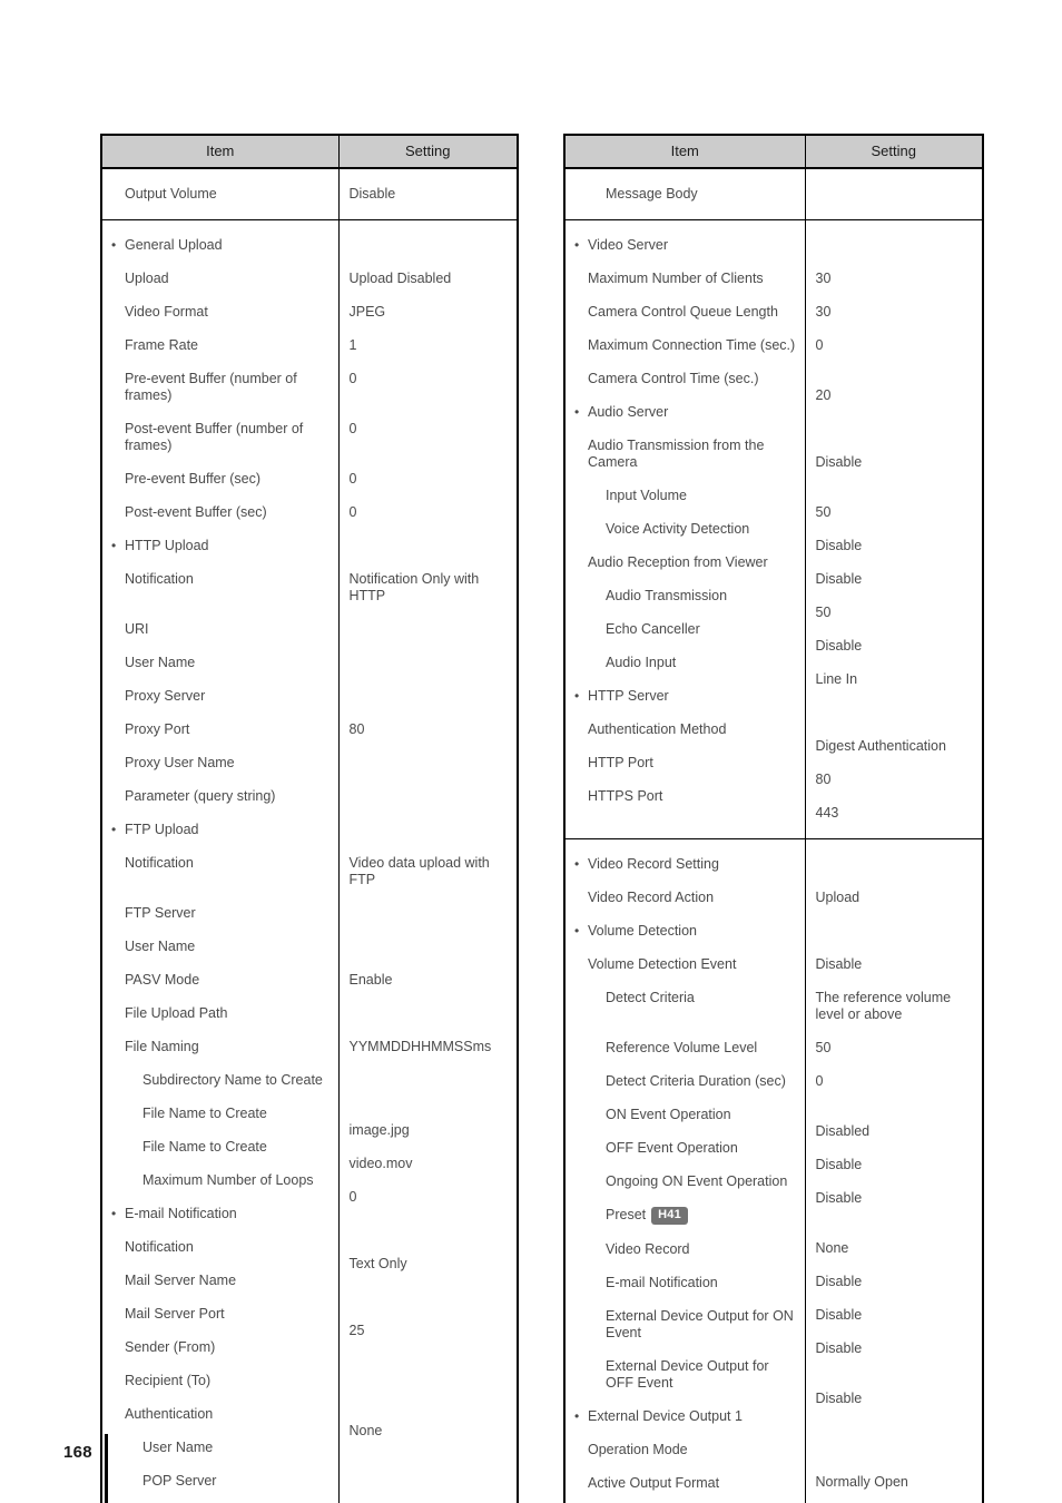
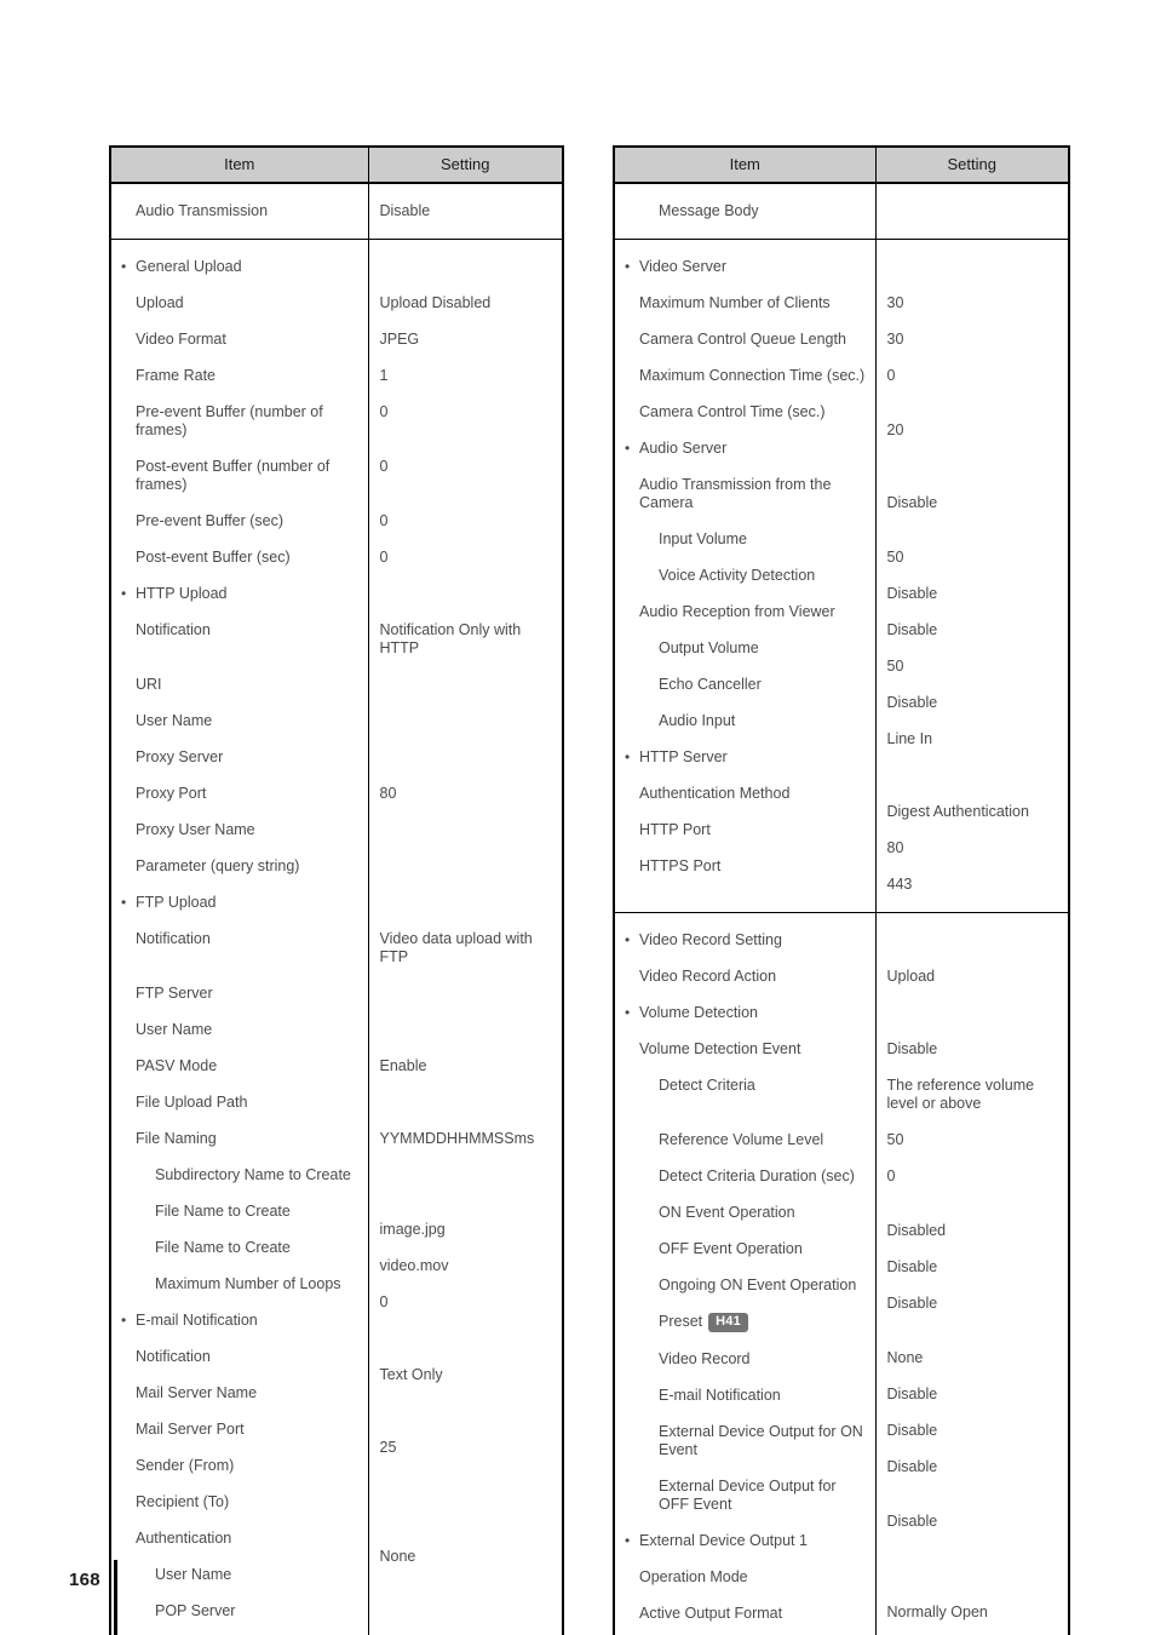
  Item	Setting
  Message Body
- Video ServerMaximum Number of ClientsCamera Control Queue LengthMaximum Connection Time (sec.)Camera Control Time (sec.)Audio ServerAudio Transmission from the CameraInput VolumeVoice Activity DetectionAudio Reception from ViewerAudio TransmissionEcho CancellerAudio InputHTTP ServerAuthentication MethodHTTP PortHTTPS Port	30300 20Disable 50DisableDisable50DisableLine InDigest Authentication80443
+ Video ServerMaximum Number of ClientsCamera Control Queue LengthMaximum Connection Time (sec.)Camera Control Time (sec.)Audio ServerAudio Transmission from the CameraInput VolumeVoice Activity DetectionAudio Reception from ViewerOutput VolumeEcho CancellerAudio InputHTTP ServerAuthentication MethodHTTP PortHTTPS Port	30300 20Disable 50DisableDisable50DisableLine InDigest Authentication80443
  Video Record SettingVideo Record ActionVolume DetectionVolume Detection EventDetect Criteria Reference Volume LevelDetect Criteria Duration (sec)ON Event OperationOFF Event OperationOngoing ON Event OperationPreset H41Video RecordE-mail NotificationExternal Device Output for ON EventExternal Device Output for OFF EventExternal Device Output 1Operation ModeActive Output Format	UploadDisableThe reference volume level or above500 DisabledDisableDisable NoneDisableDisableDisable Disable Normally Open
  Item	Setting
- Output Volume	Disable
+ Audio Transmission	Disable
  General UploadUploadVideo FormatFrame RatePre-event Buffer (number of frames)Post-event Buffer (number of frames)Pre-event Buffer (sec)Post-event Buffer (sec)HTTP UploadNotification URIUser NameProxy ServerProxy PortProxy User NameParameter (query string)FTP UploadNotification FTP ServerUser NamePASV ModeFile Upload PathFile NamingSubdirectory Name to CreateFile Name to CreateFile Name to CreateMaximum Number of LoopsE-mail NotificationNotificationMail Server NameMail Server PortSender (From)Recipient (To)AuthenticationUser NamePOP Server	Upload DisabledJPEG10 0 00Notification Only with HTTP80Video data upload with FTPEnableYYMMDDHHMMSSms image.jpgvideo.mov0Text Only25None
  168
